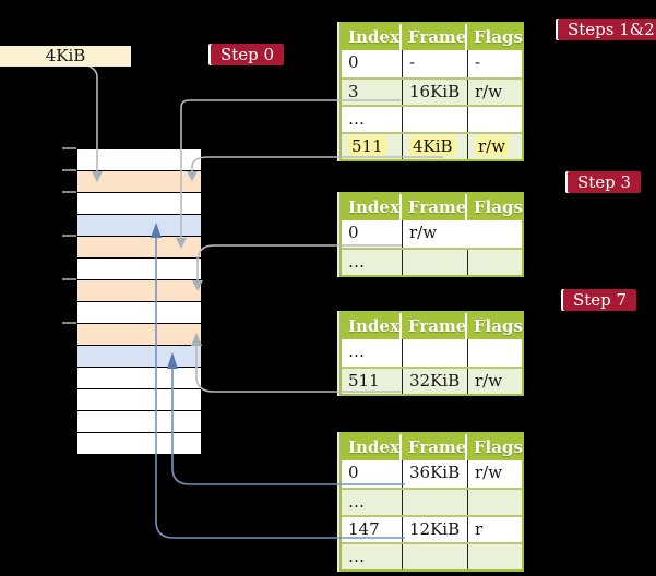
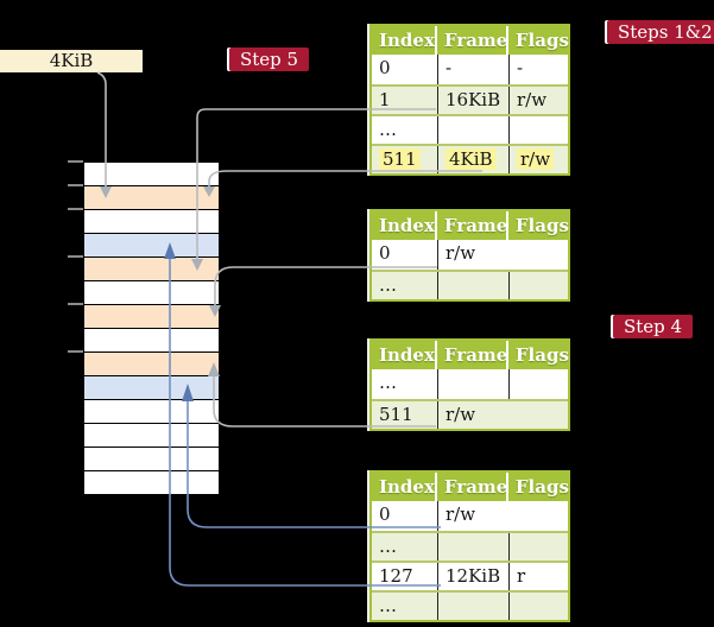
  4KiB
- Step 0
+ Step 5
  Steps 1&2
- Step 3
- Step 7
+ Step 4
  Index
  Frame
  Flags
  0
  -
  -
- 3
+ 1
  16KiB
  r/w
  …
  511
  4KiB
  r/w
  Index
  Frame
  Flags
  0
  r/w
  …
  Index
  Frame
  Flags
  …
  511
- 32KiB
  r/w
  Index
  Frame
  Flags
  0
- 36KiB
  r/w
  …
- 147
+ 127
  12KiB
  r
  …
